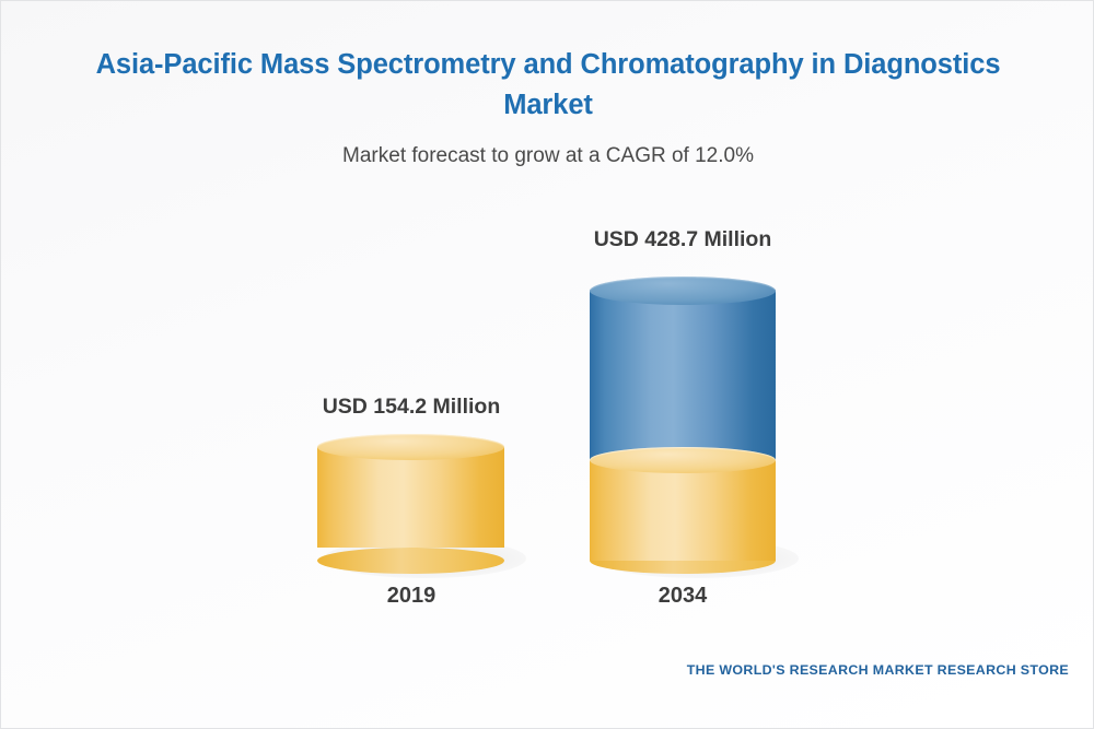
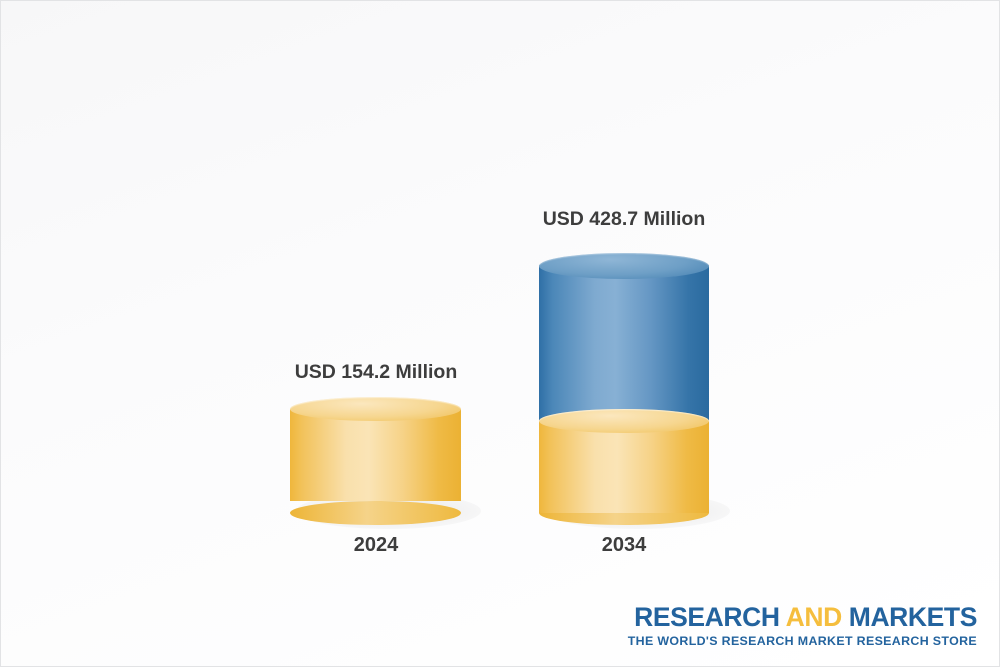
- Asia-Pacific Mass Spectrometry and Chromatography in Diagnostics Market
- Market forecast to grow at a CAGR of 12.0%
  USD 154.2 Million
- 2019
+ 2024
  USD 428.7 Million
  2034
+ RESEARCH AND MARKETS
  THE WORLD'S RESEARCH MARKET RESEARCH STORE
